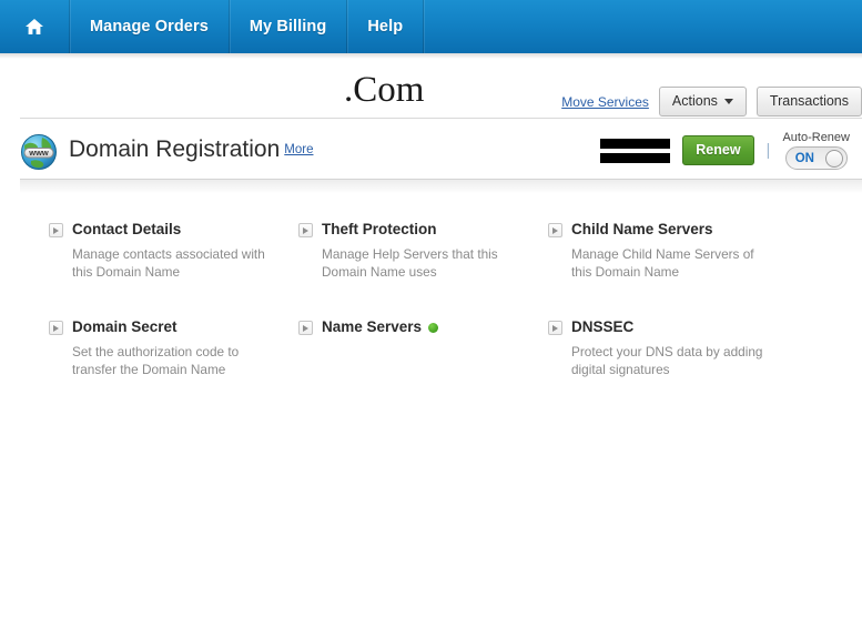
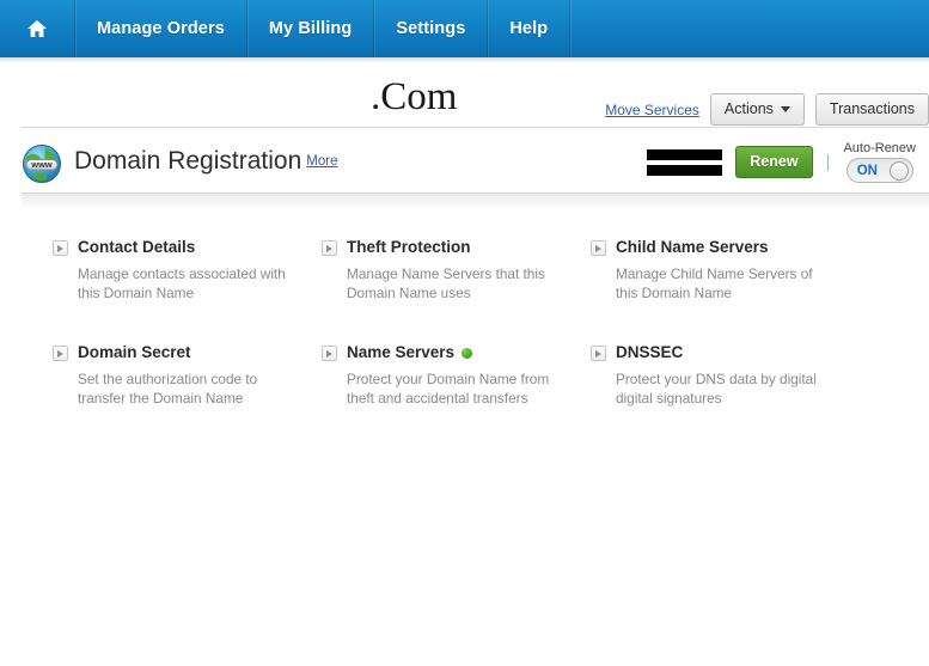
  Manage Orders
  My Billing
+ Settings
  Help
  .Com
  Move Services
  Actions
  Transactions
  www
  Domain Registration More
  Renew
  |
  Auto-Renew
  ON
  Contact Details
  Manage contacts associated with this Domain Name
  Theft Protection
- Manage Help Servers that this Domain Name uses
+ Manage Name Servers that this Domain Name uses
  Child Name Servers
  Manage Child Name Servers of this Domain Name
  Domain Secret
  Set the authorization code to transfer the Domain Name
  Name Servers
+ Protect your Domain Name from theft and accidental transfers
  DNSSEC
- Protect your DNS data by adding digital signatures
+ Protect your DNS data by digital digital signatures
